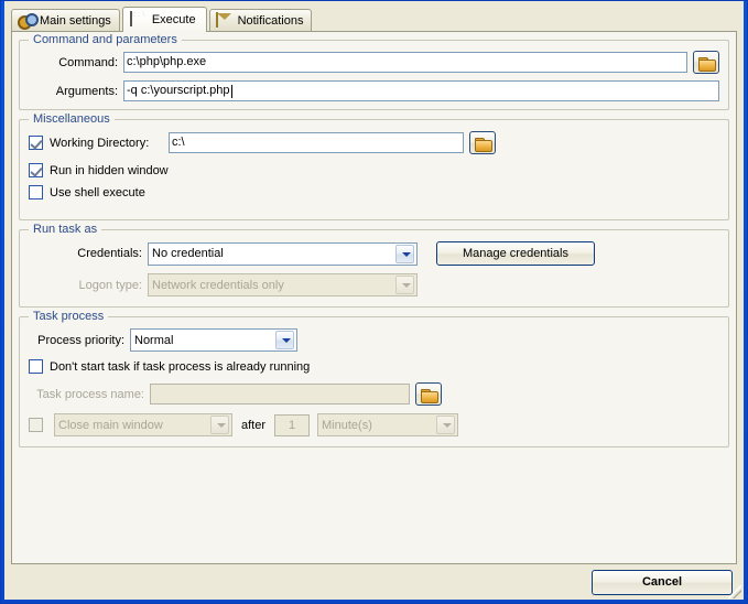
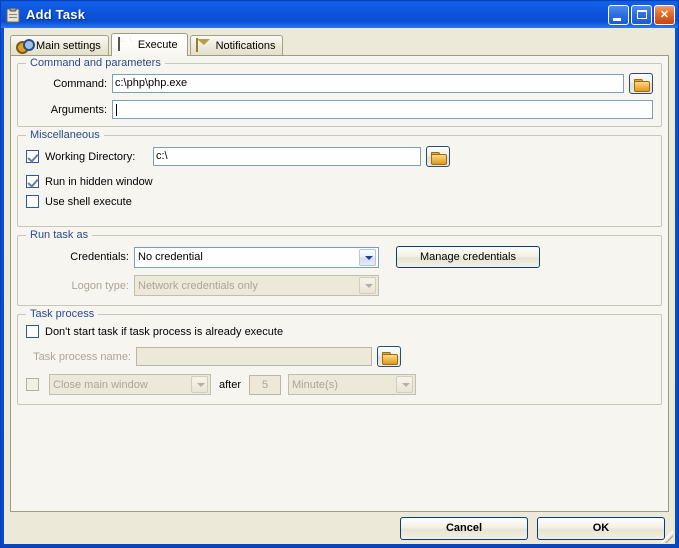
+ Add Task
+ ✕
  Main settings
  Execute
  Notifications
  Command and parameters
  Command:
  c:\php\php.exe
  Arguments:
- -q c:\yourscript.php
  Miscellaneous
  Working Directory:
  c:\
  Run in hidden window
  Use shell execute
  Run task as
  Credentials:
  No credential
  Manage credentials
  Logon type:
  Network credentials only
  Task process
- Process priority:
- Normal
- Don't start task if task process is already running
+ Don't start task if task process is already execute
  Task process name:
  Close main window
  after
- 1
+ 5
  Minute(s)
  Cancel
+ OK
